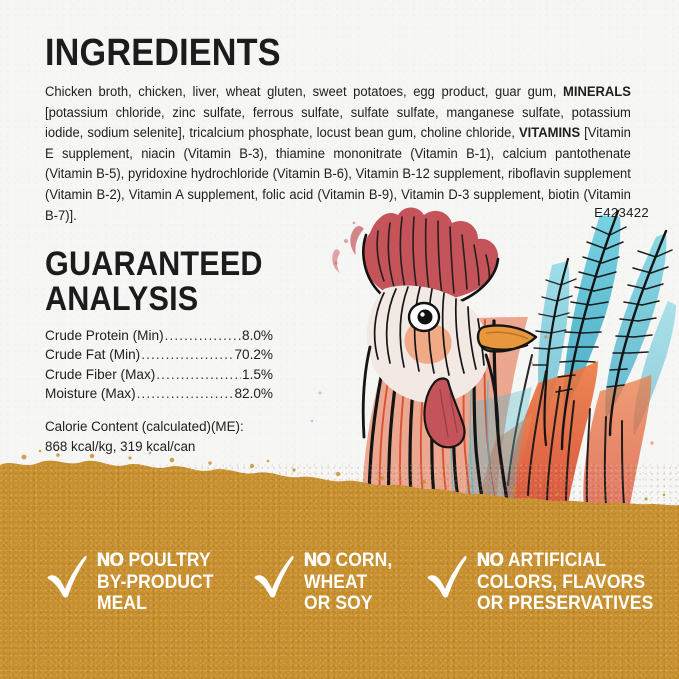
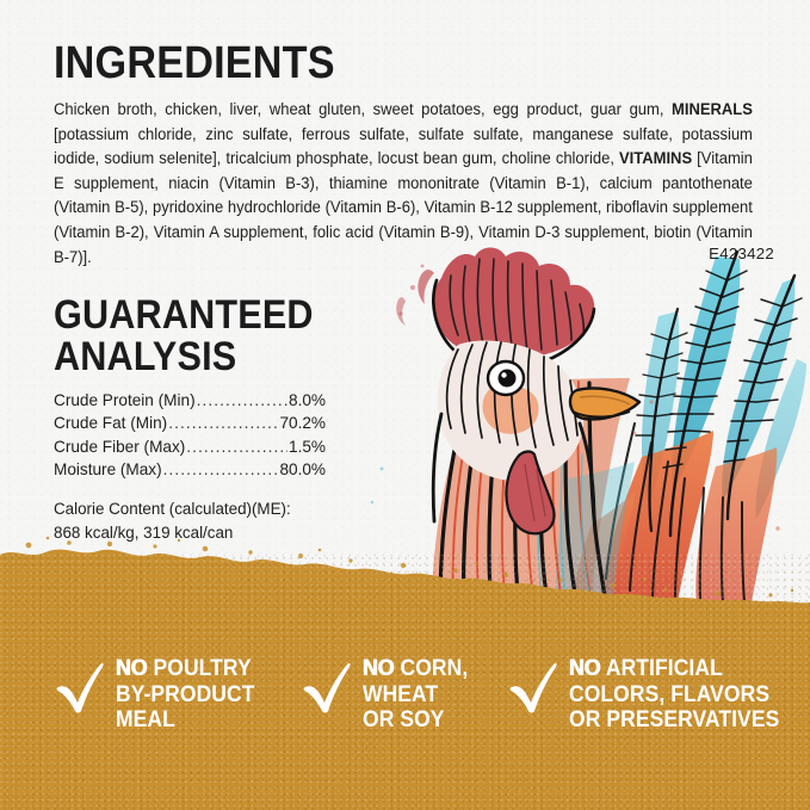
  INGREDIENTS
  Chicken broth, chicken, liver, wheat gluten, sweet potatoes, egg product, guar gum, MINERALS [potassium chloride, zinc sulfate, ferrous sulfate, sulfate sulfate, manganese sulfate, potassium iodide, sodium selenite], tricalcium phosphate, locust bean gum, choline chloride, VITAMINS [Vitamin E supplement, niacin (Vitamin B-3), thiamine mononitrate (Vitamin B-1), calcium pantothenate (Vitamin B-5), pyridoxine hydrochloride (Vitamin B-6), Vitamin B-12 supplement, riboflavin supplement (Vitamin B-2), Vitamin A supplement, folic acid (Vitamin B-9), Vitamin D-3 supplement, biotin (Vitamin B-7)].
  E423422
  GUARANTEED
  ANALYSIS
  Crude Protein (Min)
  8.0%
  Crude Fat (Min)
  70.2%
  Crude Fiber (Max)
  1.5%
  Moisture (Max)
- 82.0%
+ 80.0%
  Calorie Content (calculated)(ME):
  868 kcal/kg, 319 kcal/can
  NO POULTRY
  BY-PRODUCT
  MEAL
  NO CORN,
  WHEAT
  OR SOY
  NO ARTIFICIAL
  COLORS, FLAVORS
  OR PRESERVATIVES
